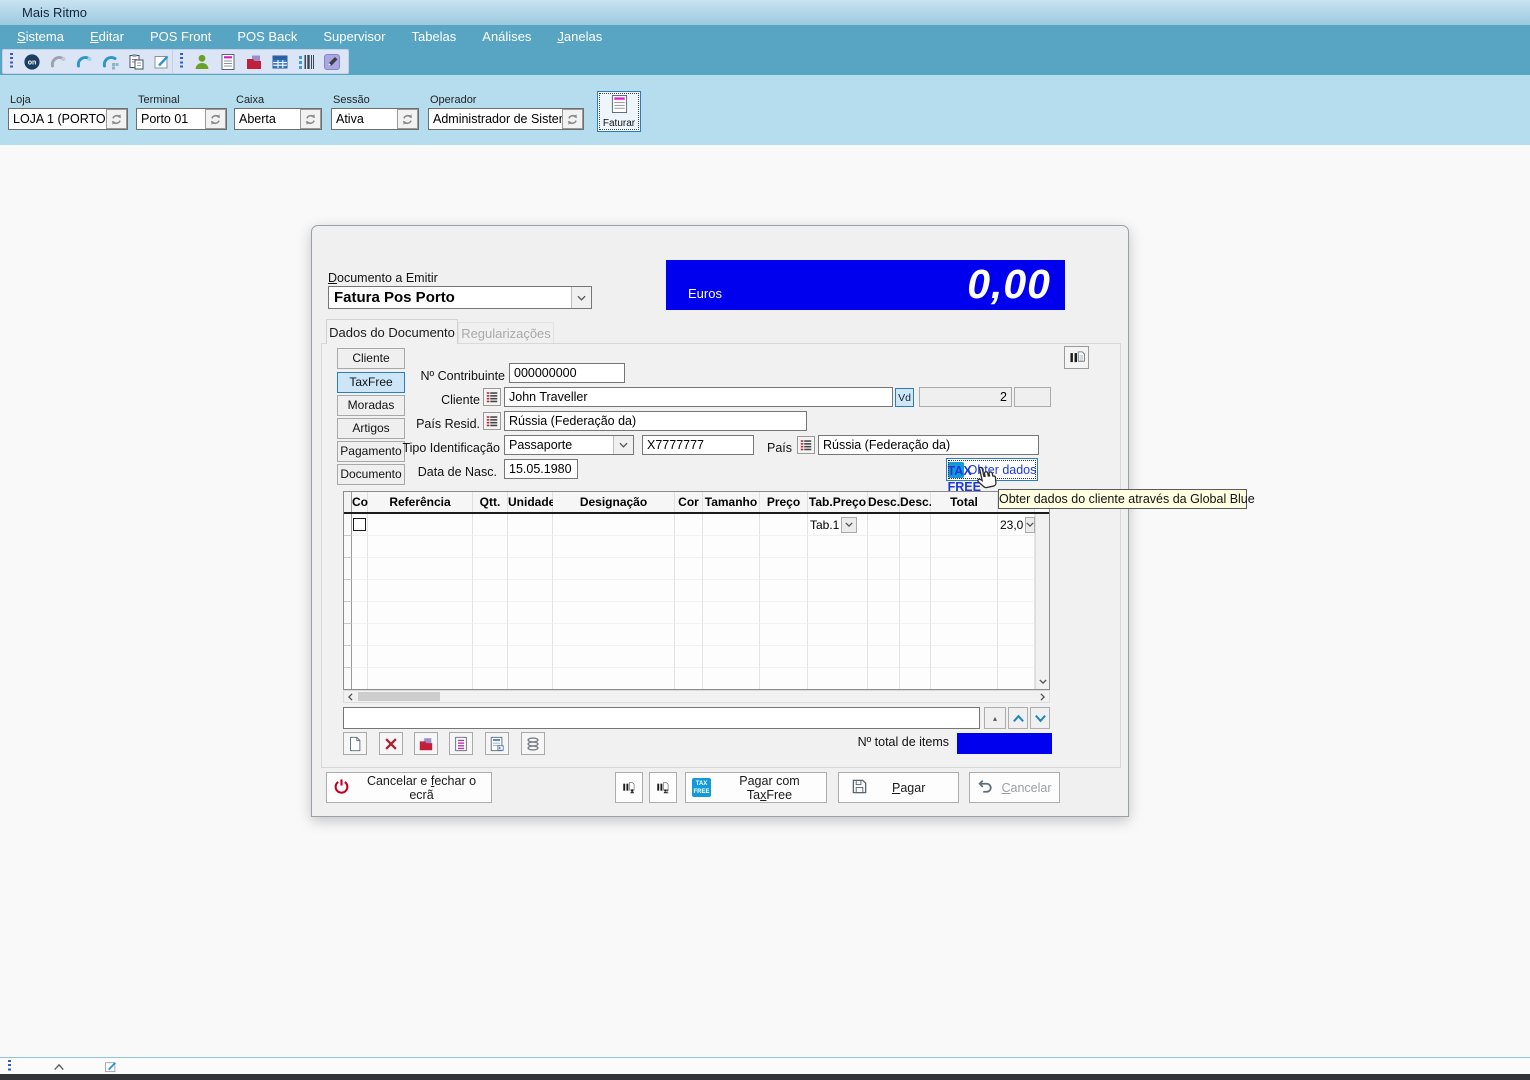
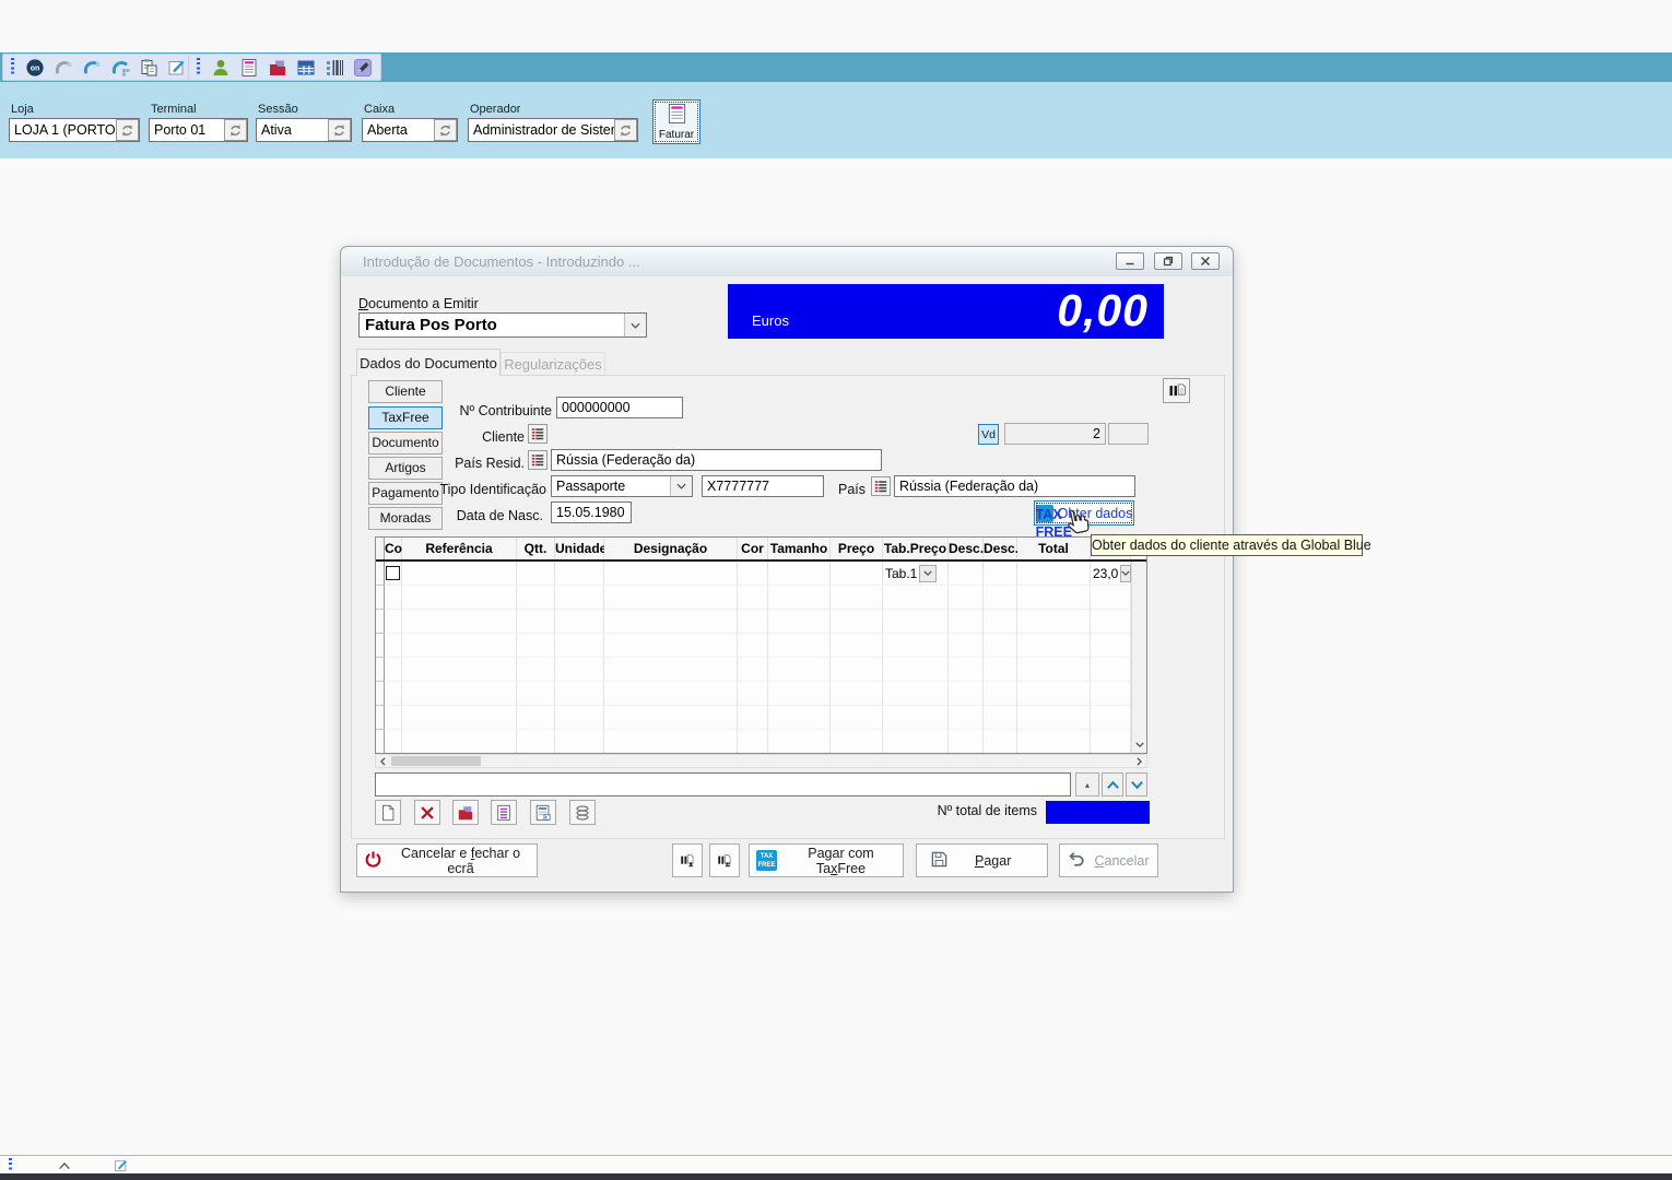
- Mais Ritmo
- Sistema
- Editar
- POS Front
- POS Back
- Supervisor
- Tabelas
- Análises
- Janelas
  Loja
  LOJA 1 (PORTO
  Terminal
  Porto 01
- Caixa
+ Sessão
- Aberta
+ Ativa
- Sessão
+ Caixa
- Ativa
+ Aberta
  Operador
  Administrador de Siste
  Faturar
+ Introdução de Documentos - Introduzindo ...
  Documento a Emitir
  Fatura Pos Porto
  Euros
  0,00
  Dados do Documento
  Regularizações
  Cliente
  TaxFree
- Moradas
+ Documento
  Artigos
  Pagamento
- Documento
+ Moradas
  Nº Contribuinte
  000000000
  Cliente
- John Traveller
  Vd
  2
  País Resid.
  Rússia (Federação da)
  Tipo Identificação
  Passaporte
  X7777777
  País
  Rússia (Federação da)
  Data de Nasc.
  15.05.1980
  FRE
  Oter dados
  Obter dados do cliente através da Global Blue
  Co
  Referência
  Qtt.
  Unidade
  Designação
  Cor
  Tamanho
  Preço
  Tab.Preço
  Desc.
  Total
  Tab.1
  23,0
  ▴
  Nº total de items
  Cancelar e fechar o ecrã
  Pagar com TaxFree
  Pagar
  Cancelar
